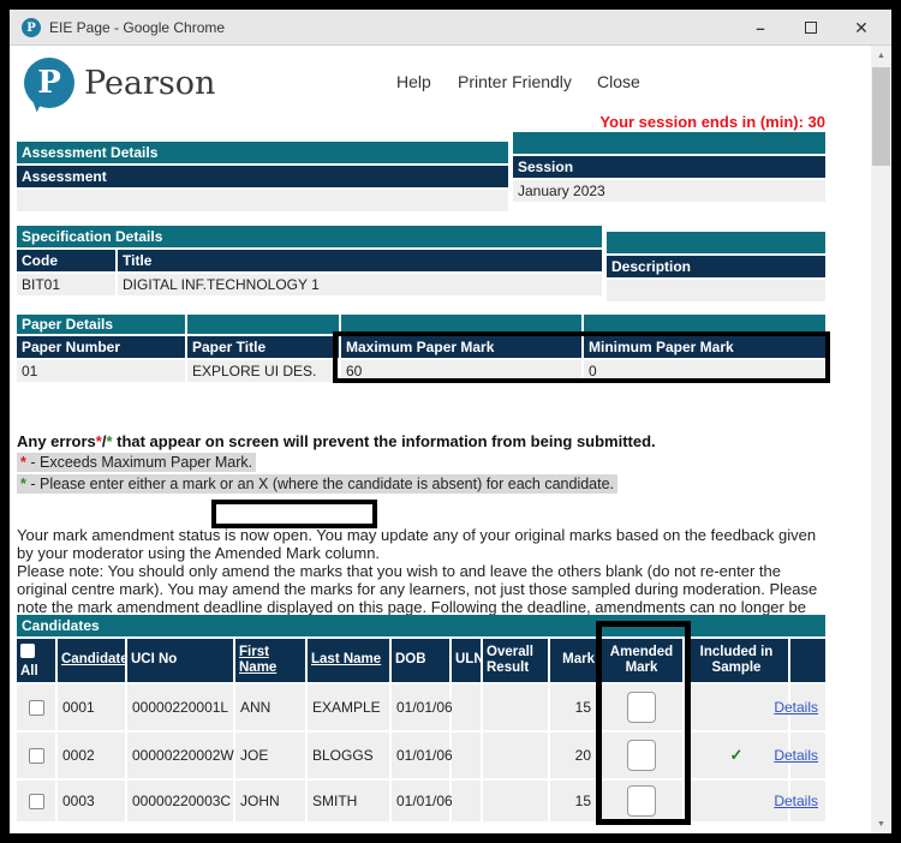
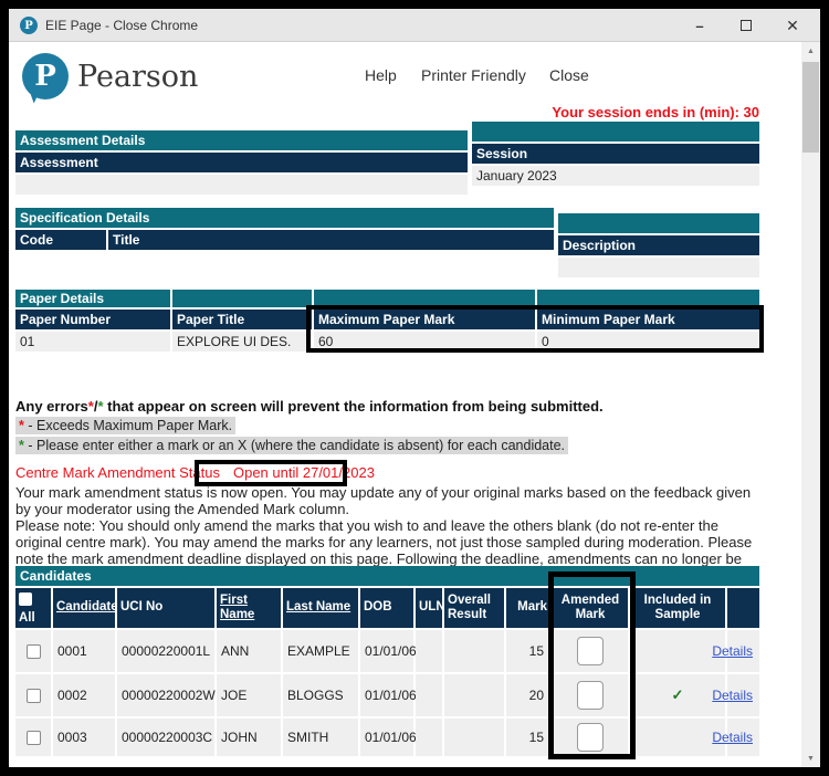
  P
- EIE Page - Google Chrome
+ EIE Page - Close Chrome
  –
  ✕
  P
  Pearson
  Help
  Printer Friendly
  Close
  Your session ends in (min): 30
  Assessment Details
  Assessment
  Session
  January 2023
  Specification Details
  Code
  Title
- BIT01
- DIGITAL INF.TECHNOLOGY 1
  Description
  Paper Details
  Paper Number
  Paper Title
  Maximum Paper Mark
  Minimum Paper Mark
  01
  EXPLORE UI DES.
  60
  0
  Any errors*/* that appear on screen will prevent the information from being submitted.
  * - Exceeds Maximum Paper Mark.
  * - Please enter either a mark or an X (where the candidate is absent) for each candidate.
+ Centre Mark Amendment Status Open until 27/01/2023
  Your mark amendment status is now open. You may update any of your original marks based on the feedback given by your moderator using the Amended Mark column.
  Please note: You should only amend the marks that you wish to and leave the others blank (do not re-enter the original centre mark). You may amend the marks for any learners, not just those sampled during moderation. Please note the mark amendment deadline displayed on this page. Following the deadline, amendments can no longer be
  Candidates
  All
  Candidate
  UCI No
  First Name
  Last Name
  DOB
  ULN
  Overall Result
  Mark
  Amended Mark
  Included in Sample
  0001
  00000220001L
  ANN
  EXAMPLE
  01/01/06
  15
  Details
  0002
  00000220002W
  JOE
  BLOGGS
  01/01/06
  20
  ✓
  Details
  0003
  00000220003C
  JOHN
  SMITH
  01/01/06
  15
  Details
